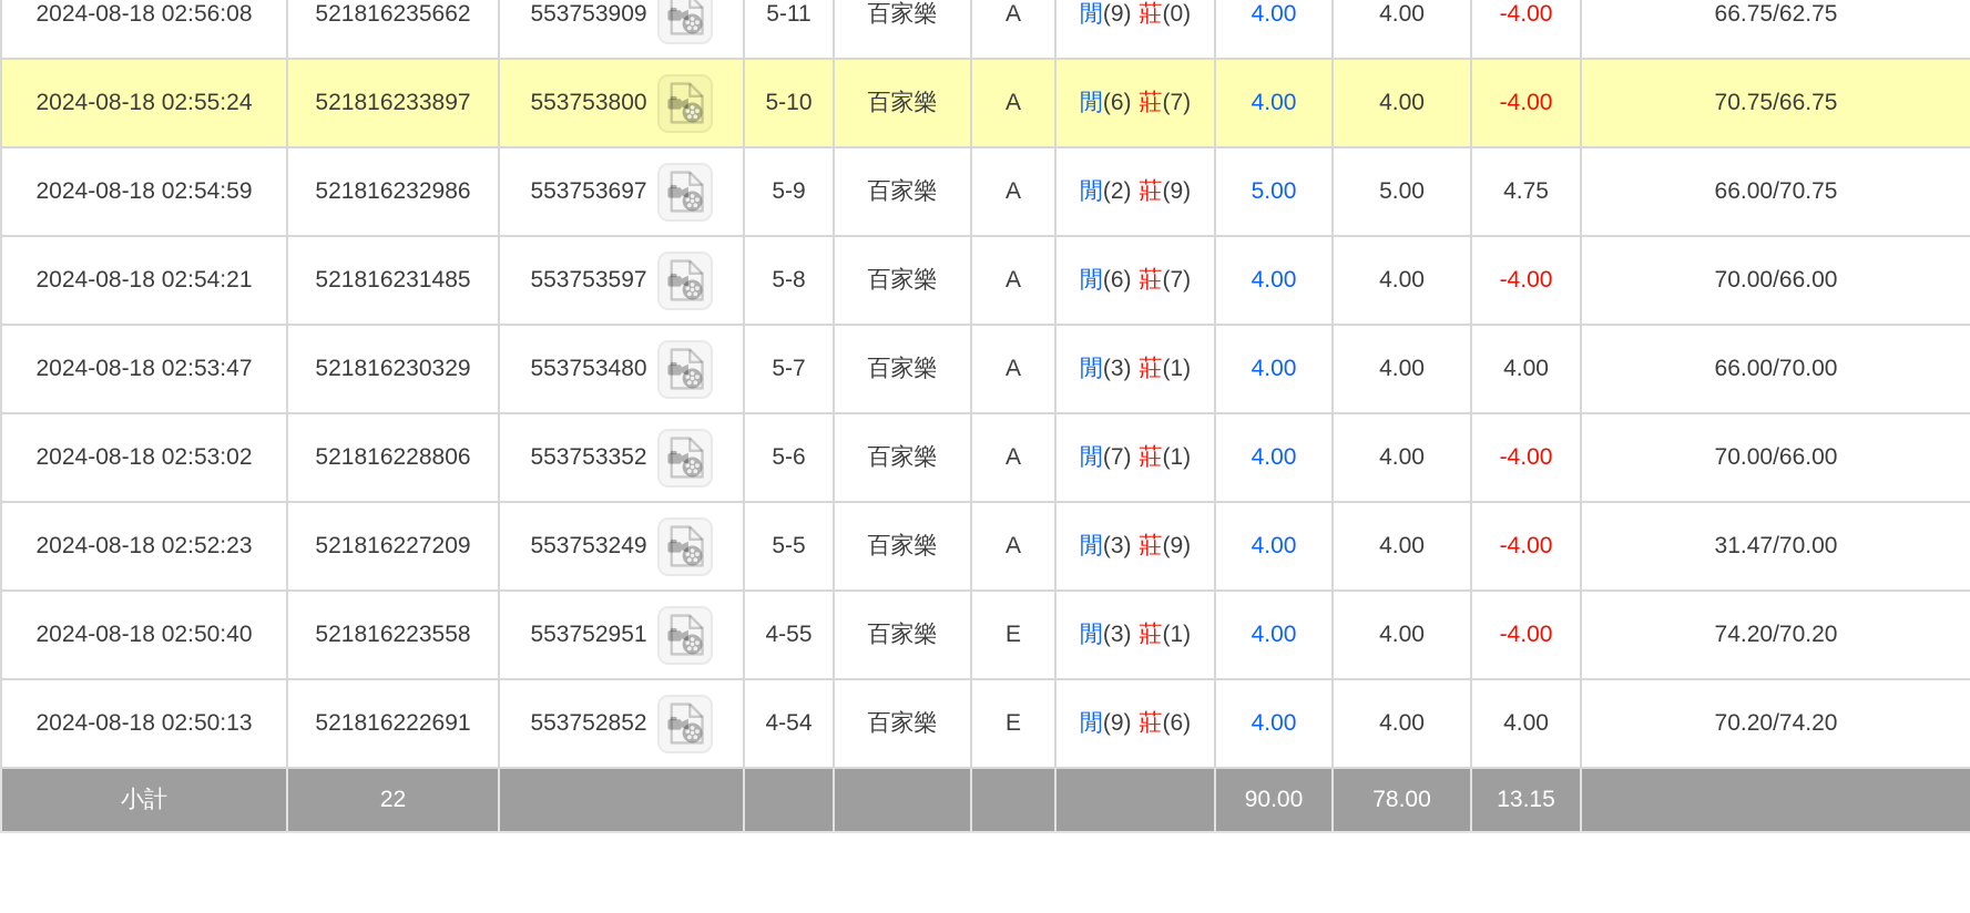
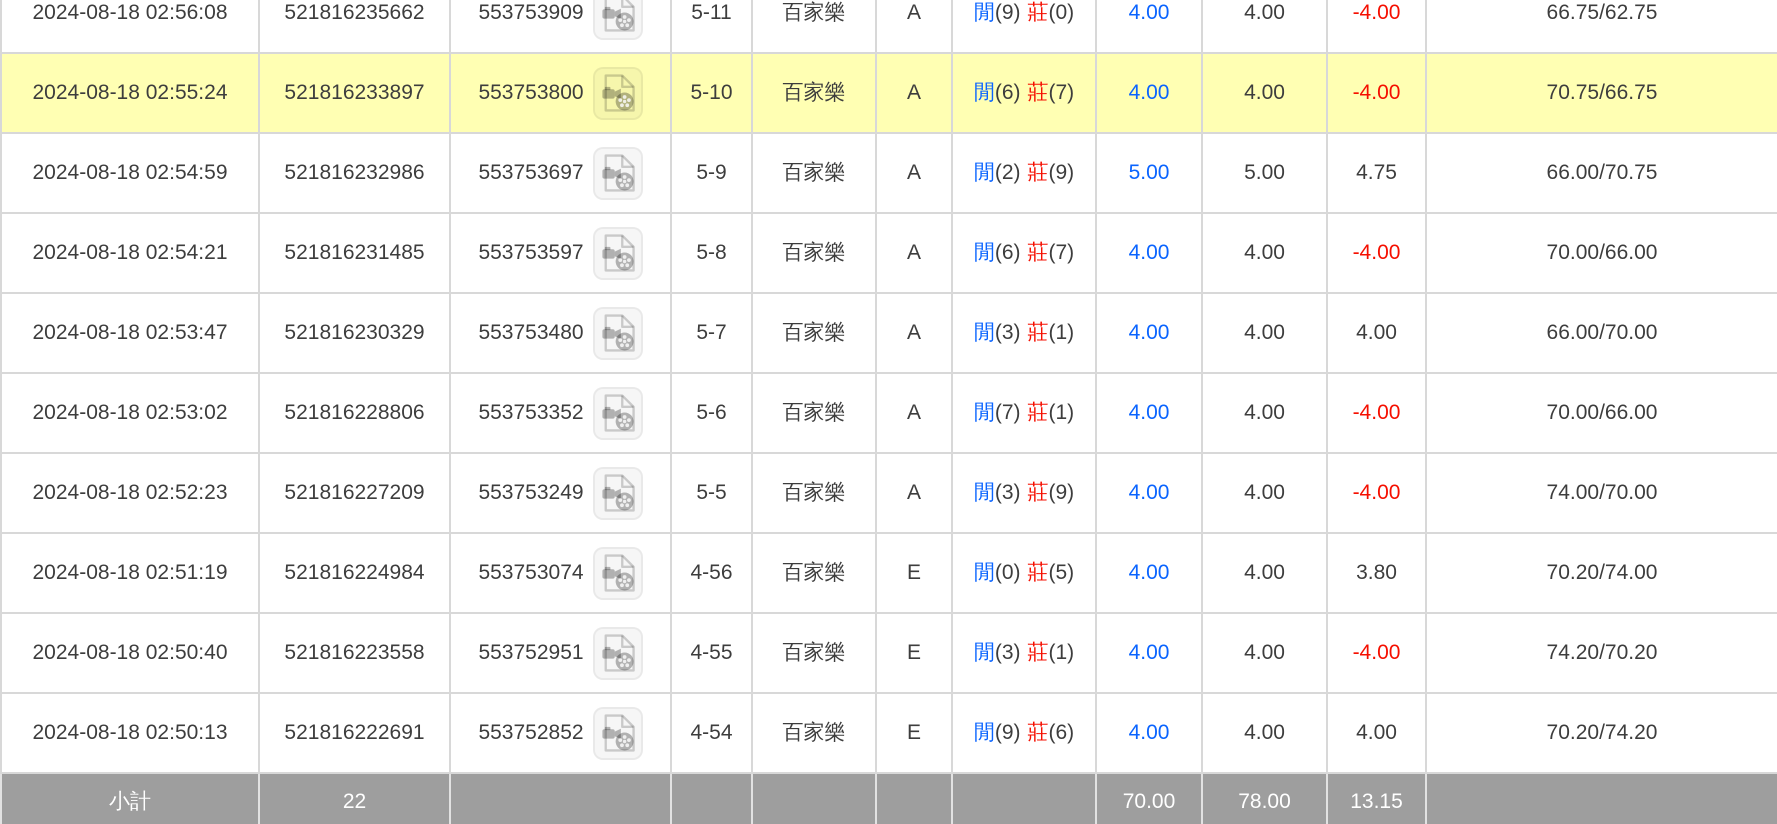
  2024-08-18 02:56:08	521816235662	553753909	5-11	百家樂	A	閒(9) 莊(0)	4.00	4.00	-4.00	66.75/62.75
  2024-08-18 02:55:24	521816233897	553753800	5-10	百家樂	A	閒(6) 莊(7)	4.00	4.00	-4.00	70.75/66.75
  2024-08-18 02:54:59	521816232986	553753697	5-9	百家樂	A	閒(2) 莊(9)	5.00	5.00	4.75	66.00/70.75
  2024-08-18 02:54:21	521816231485	553753597	5-8	百家樂	A	閒(6) 莊(7)	4.00	4.00	-4.00	70.00/66.00
  2024-08-18 02:53:47	521816230329	553753480	5-7	百家樂	A	閒(3) 莊(1)	4.00	4.00	4.00	66.00/70.00
  2024-08-18 02:53:02	521816228806	553753352	5-6	百家樂	A	閒(7) 莊(1)	4.00	4.00	-4.00	70.00/66.00
- 2024-08-18 02:52:23	521816227209	553753249	5-5	百家樂	A	閒(3) 莊(9)	4.00	4.00	-4.00	31.47/70.00
+ 2024-08-18 02:52:23	521816227209	553753249	5-5	百家樂	A	閒(3) 莊(9)	4.00	4.00	-4.00	74.00/70.00
+ 2024-08-18 02:51:19	521816224984	553753074	4-56	百家樂	E	閒(0) 莊(5)	4.00	4.00	3.80	70.20/74.00
  2024-08-18 02:50:40	521816223558	553752951	4-55	百家樂	E	閒(3) 莊(1)	4.00	4.00	-4.00	74.20/70.20
  2024-08-18 02:50:13	521816222691	553752852	4-54	百家樂	E	閒(9) 莊(6)	4.00	4.00	4.00	70.20/74.20
- 小計	22						90.00	78.00	13.15
+ 小計	22						70.00	78.00	13.15
